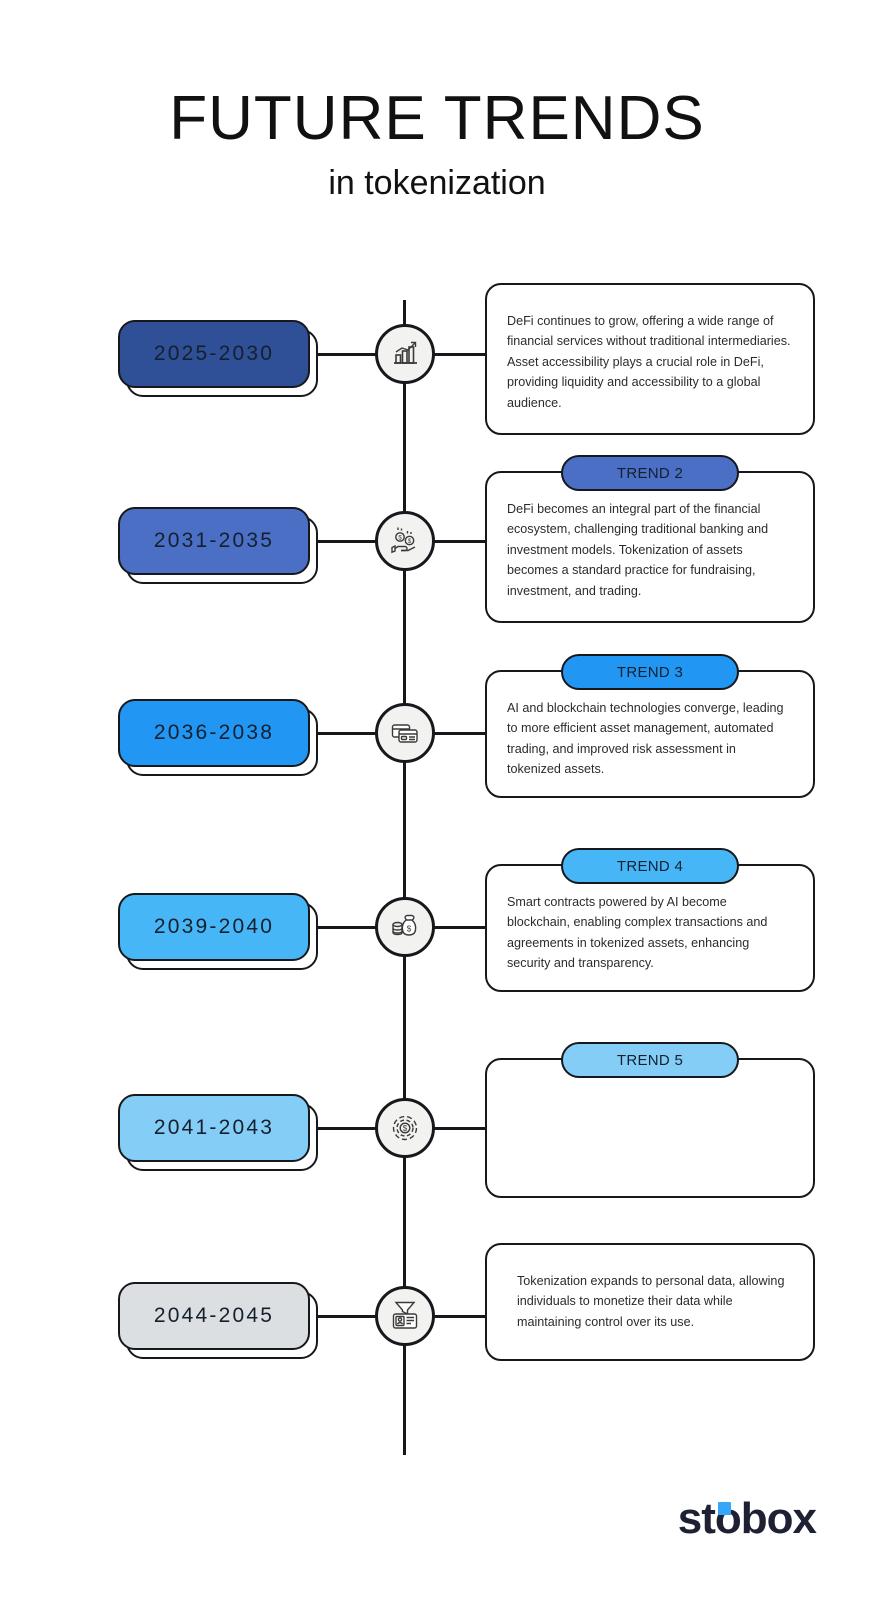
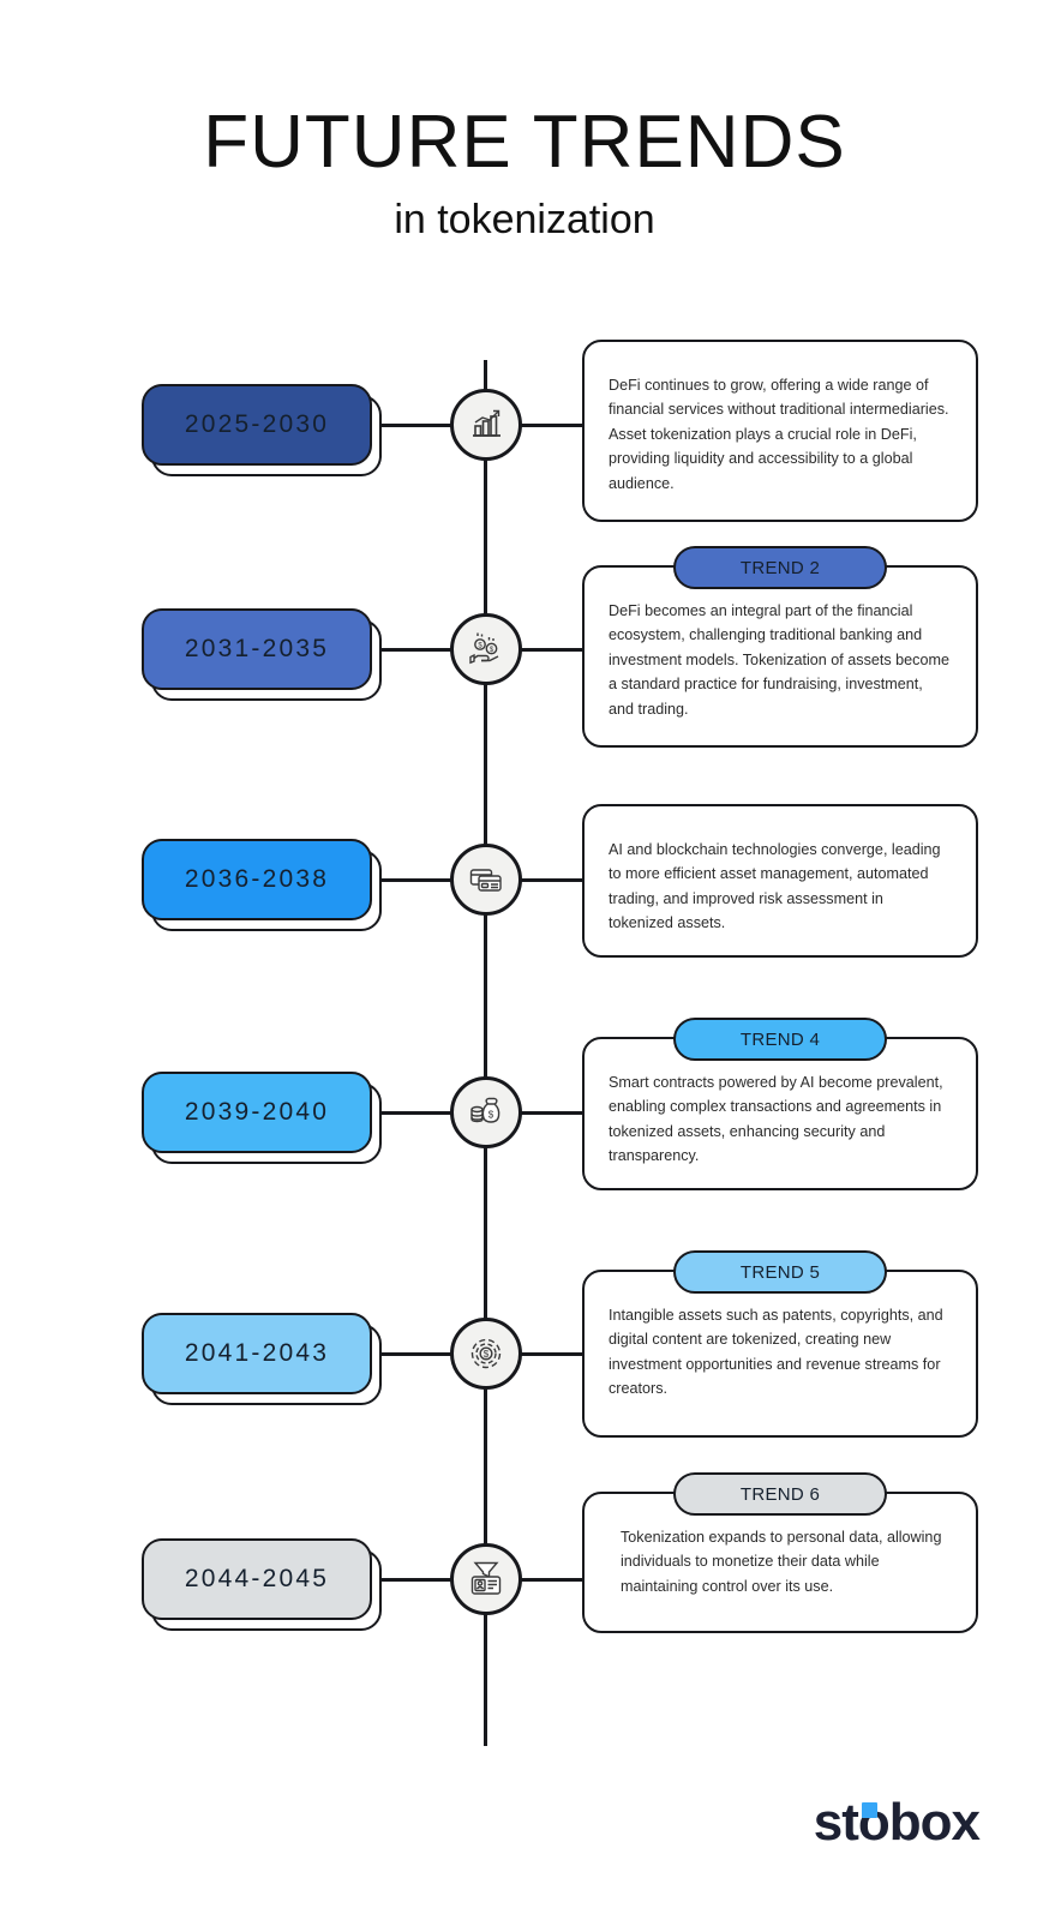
  FUTURE TRENDS
  in tokenization
  2025-2030
- DeFi continues to grow, offering a wide range of financial services without traditional intermediaries. Asset accessibility plays a crucial role in DeFi, providing liquidity and accessibility to a global audience.
+ DeFi continues to grow, offering a wide range of financial services without traditional intermediaries. Asset tokenization plays a crucial role in DeFi, providing liquidity and accessibility to a global audience.
  2031-2035
  TREND 2
- DeFi becomes an integral part of the financial ecosystem, challenging traditional banking and investment models. Tokenization of assets becomes a standard practice for fundraising, investment, and trading.
+ DeFi becomes an integral part of the financial ecosystem, challenging traditional banking and investment models. Tokenization of assets become a standard practice for fundraising, investment, and trading.
  2036-2038
- TREND 3
  AI and blockchain technologies converge, leading to more efficient asset management, automated trading, and improved risk assessment in tokenized assets.
  2039-2040
  $
  TREND 4
- Smart contracts powered by AI become blockchain, enabling complex transactions and agreements in tokenized assets, enhancing security and transparency.
+ Smart contracts powered by AI become prevalent, enabling complex transactions and agreements in tokenized assets, enhancing security and transparency.
  2041-2043
  $
  TREND 5
+ Intangible assets such as patents, copyrights, and digital content are tokenized, creating new investment opportunities and revenue streams for creators.
  2044-2045
+ TREND 6
  Tokenization expands to personal data, allowing individuals to monetize their data while maintaining control over its use.
  stobox
